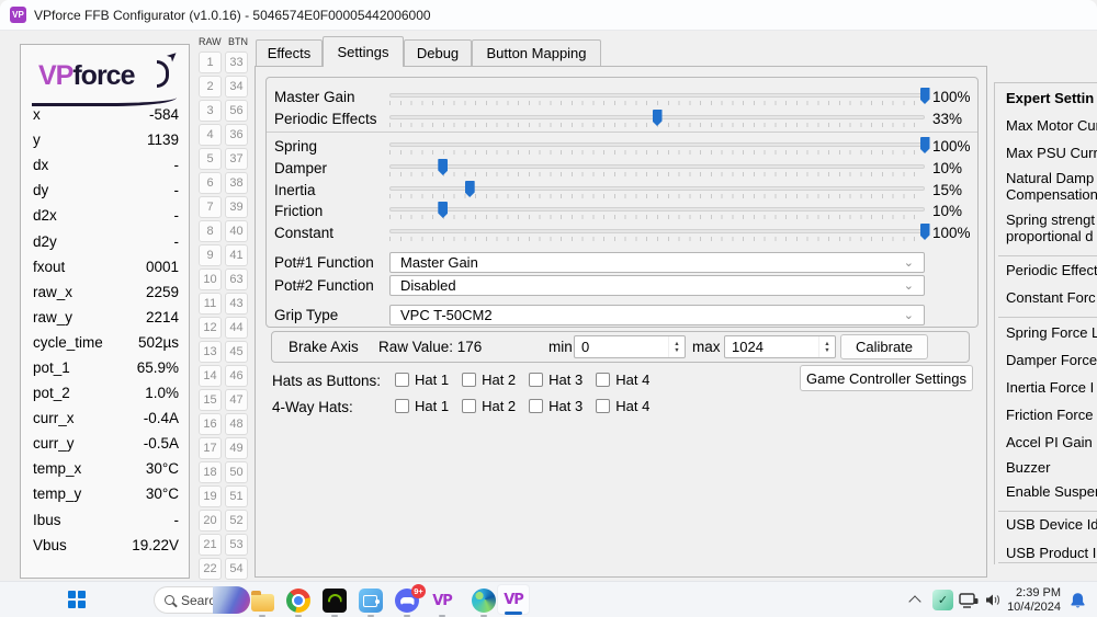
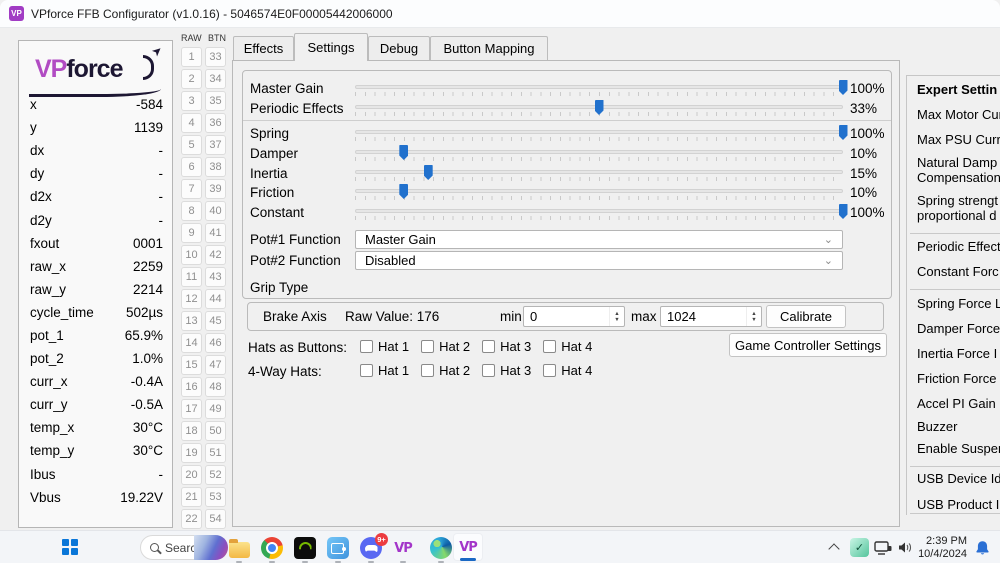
  VPforce FFB Configurator (v1.0.16) - 5046574E0F00005442006000
  VPforce
  x
  -584
  y
  1139
  dx
  -
  dy
  -
  d2x
  -
  d2y
  -
  fxout
  0001
  raw_x
  2259
  raw_y
  2214
  cycle_time
  502µs
  pot_1
  65.9%
  pot_2
  1.0%
  curr_x
  -0.4A
  curr_y
  -0.5A
  temp_x
  30°C
  temp_y
  30°C
  Ibus
  -
  Vbus
  19.22V
  RAW
  BTN
  1
  33
  2
  34
  3
- 56
+ 35
  4
  36
  5
  37
  6
  38
  7
  39
  8
  40
  9
  41
  10
- 63
+ 42
  11
  43
  12
  44
  13
  45
  14
  46
  15
  47
  16
  48
  17
  49
  18
  50
  19
  51
  20
  52
  21
  53
  22
  54
  Effects
  Settings
  Debug
  Button Mapping
  Master Gain
  100%
  Periodic Effects
  33%
  Spring
  100%
  Damper
  10%
  Inertia
  15%
  Friction
  10%
  Constant
  100%
  Pot#1 Function
  Master Gain
  Pot#2 Function
  Disabled
  Grip Type
- VPC T-50CM2
  Brake Axis
  Raw Value: 176
  min
  0
  max
  1024
  Calibrate
  Hats as Buttons:
  Hat 1
  Hat 2
  Hat 3
  Hat 4
  Game Controller Settings
  4-Way Hats:
  Hat 1
  Hat 2
  Hat 3
  Hat 4
  Expert Settin
  Max Motor Cu
  Max PSU Curr
  Natural Damp
  Compensation
  Spring strengt
  proportional d
  Periodic Effect
  Constant Forc
  Spring Force L
  Damper Force
  Inertia Force I
  Friction Force
  Accel PI Gain
  Buzzer
  Enable Suspe
  USB Device Id
  USB Product I
  9+
  2:39 PM
  10/4/2024
